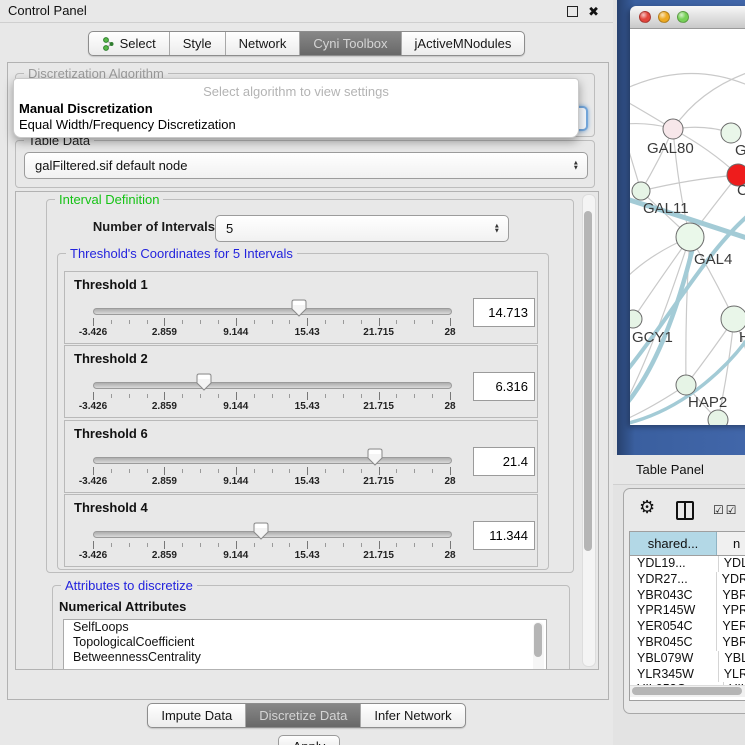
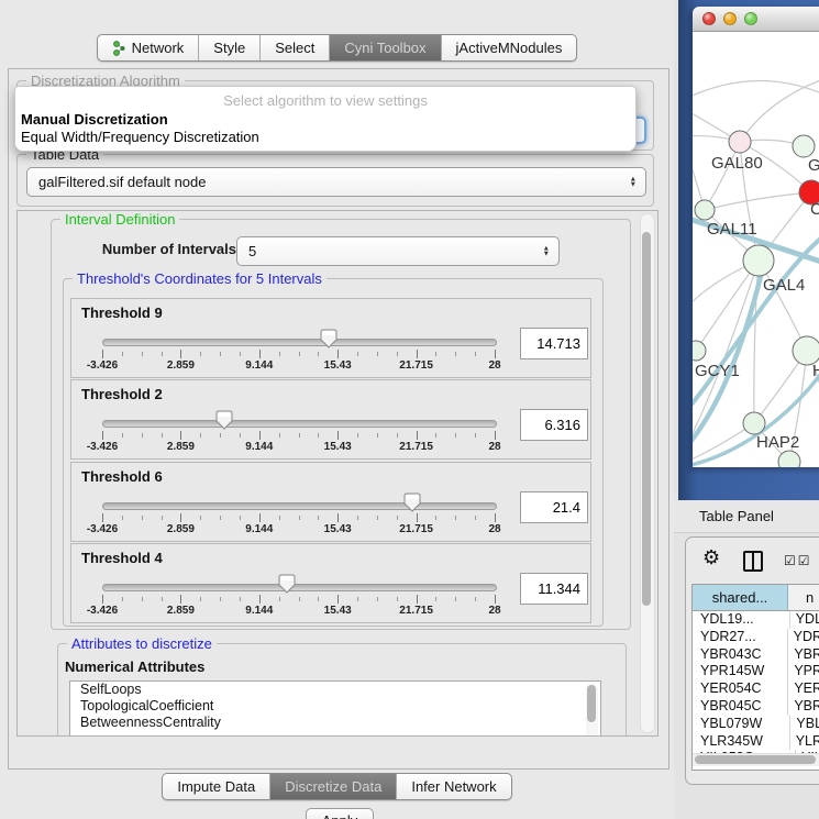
- Control Panel
- ✖
- Select
+ Network
  Style
- Network
+ Select
  Cyni Toolbox
  jActiveMNodules
  Discretization Algorithm
  Table Data
  galFiltered.sif default node
  Interval Definition
  Number of Intervals
  5
  Threshold's Coordinates for 5 Intervals
- Threshold 1
+ Threshold 9
  -3.426
  2.859
  9.144
  15.43
  21.715
  28
  14.713
  Threshold 2
  -3.426
  2.859
  9.144
  15.43
  21.715
  28
  6.316
  Threshold 6
  -3.426
  2.859
  9.144
  15.43
  21.715
  28
  21.4
  Threshold 4
  -3.426
  2.859
  9.144
  15.43
  21.715
  28
  11.344
  Attributes to discretize
  Numerical Attributes
  SelfLoops
  TopologicalCoefficient
  BetweennessCentrality
  Impute Data
  Discretize Data
  Infer Network
  Select algorithm to view settings
  Manual Discretization
  Equal Width/Frequency Discretization
  GAL80
  C
  GAL11
  GAL4
  GCY1
  H
  HAP2
  Table Panel
  ⚙
  ☑☑
  shared...
  n
  YDL19...
  YDR27...
  YDR
  YBR043C
  YBR
  YPR145W
  YPR
  YER054C
  YER
  YBR045C
  YBR
  YBL079W
  YLR345W
  YLR
